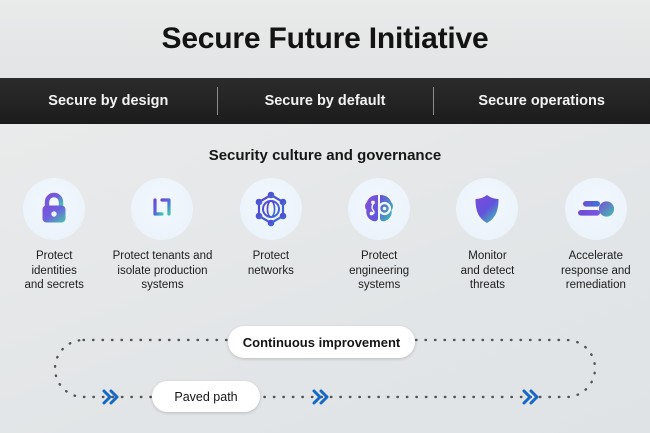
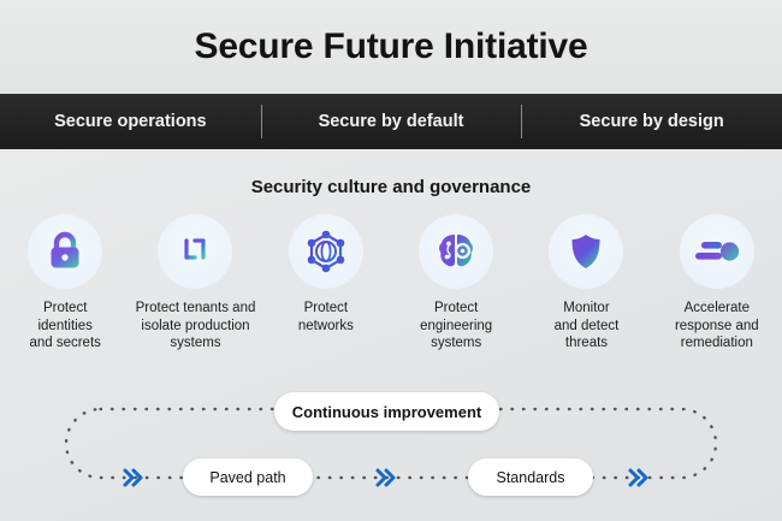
  Secure Future Initiative
- Secure by design
+ Secure operations
  Secure by default
- Secure operations
+ Secure by design
  Security culture and governance
  Protect
  identities
  and secrets
  Protect tenants and
  isolate production
  systems
  Protect
  networks
  Protect
  engineering
  systems
  Monitor
  and detect
  threats
  Accelerate
  response and
  remediation
  Continuous improvement
  Paved path
+ Standards
